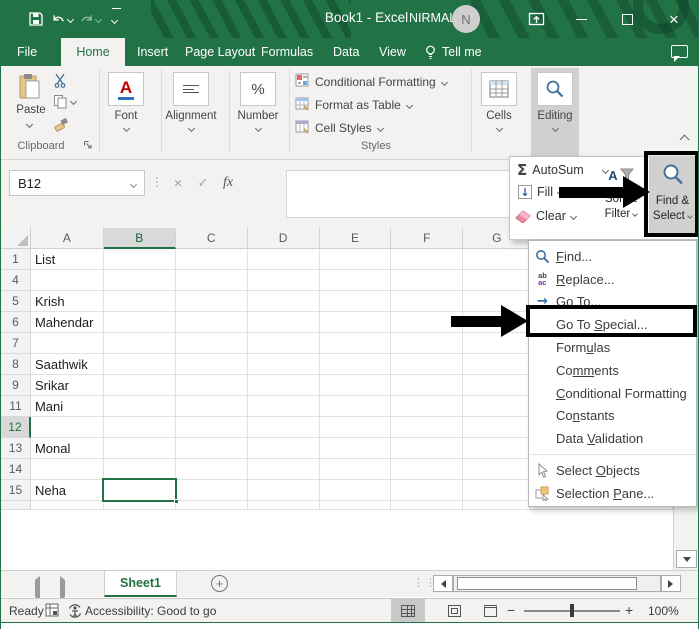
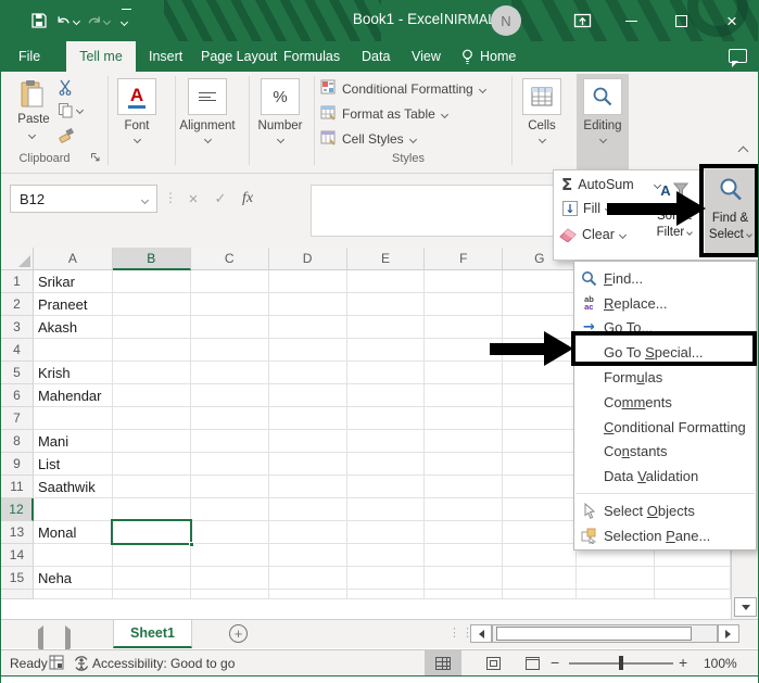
  Book1 - Excel
  NIRMA
  N
  ×
  File
- Home
+ Tell me
  Insert
  Page Layout
  Formulas
  Data
  View
- Tell me
+ Home
  Paste
  Clipboard
  A
  Font
  Alignment
  %
  Number
  Conditional Formatting
  Format as Table
  Cell Styles
  Styles
  Cells
  Editing
  B12
  ⋮
  ×
  ✓
  fx
  A
  B
  C
  D
  E
  F
  G
  1
- List
+ Srikar
+ 2
+ Praneet
+ 3
+ Akash
  4
  5
  Krish
  6
  Mahendar
  7
  8
- Saathwik
+ Mani
  9
- Srikar
+ List
  11
- Mani
+ Saathwik
  12
  13
  Monal
  14
  15
  Neha
  Sheet1
  +
  ⋮⋮
  Ready
  Accessibility: Good to go
  −
  +
  100%
  Σ
  AutoSum
  ↓
  Fill
  Clear
  A
  Sort &
  Filter
  Find &
  Select
  Find...
  ab
  ac
  Replace...
  →
  Go To...
  Go To Special...
  Formulas
  Comments
  Conditional Formatting
  Constants
  Data Validation
  Select Objects
  Selection Pane...
